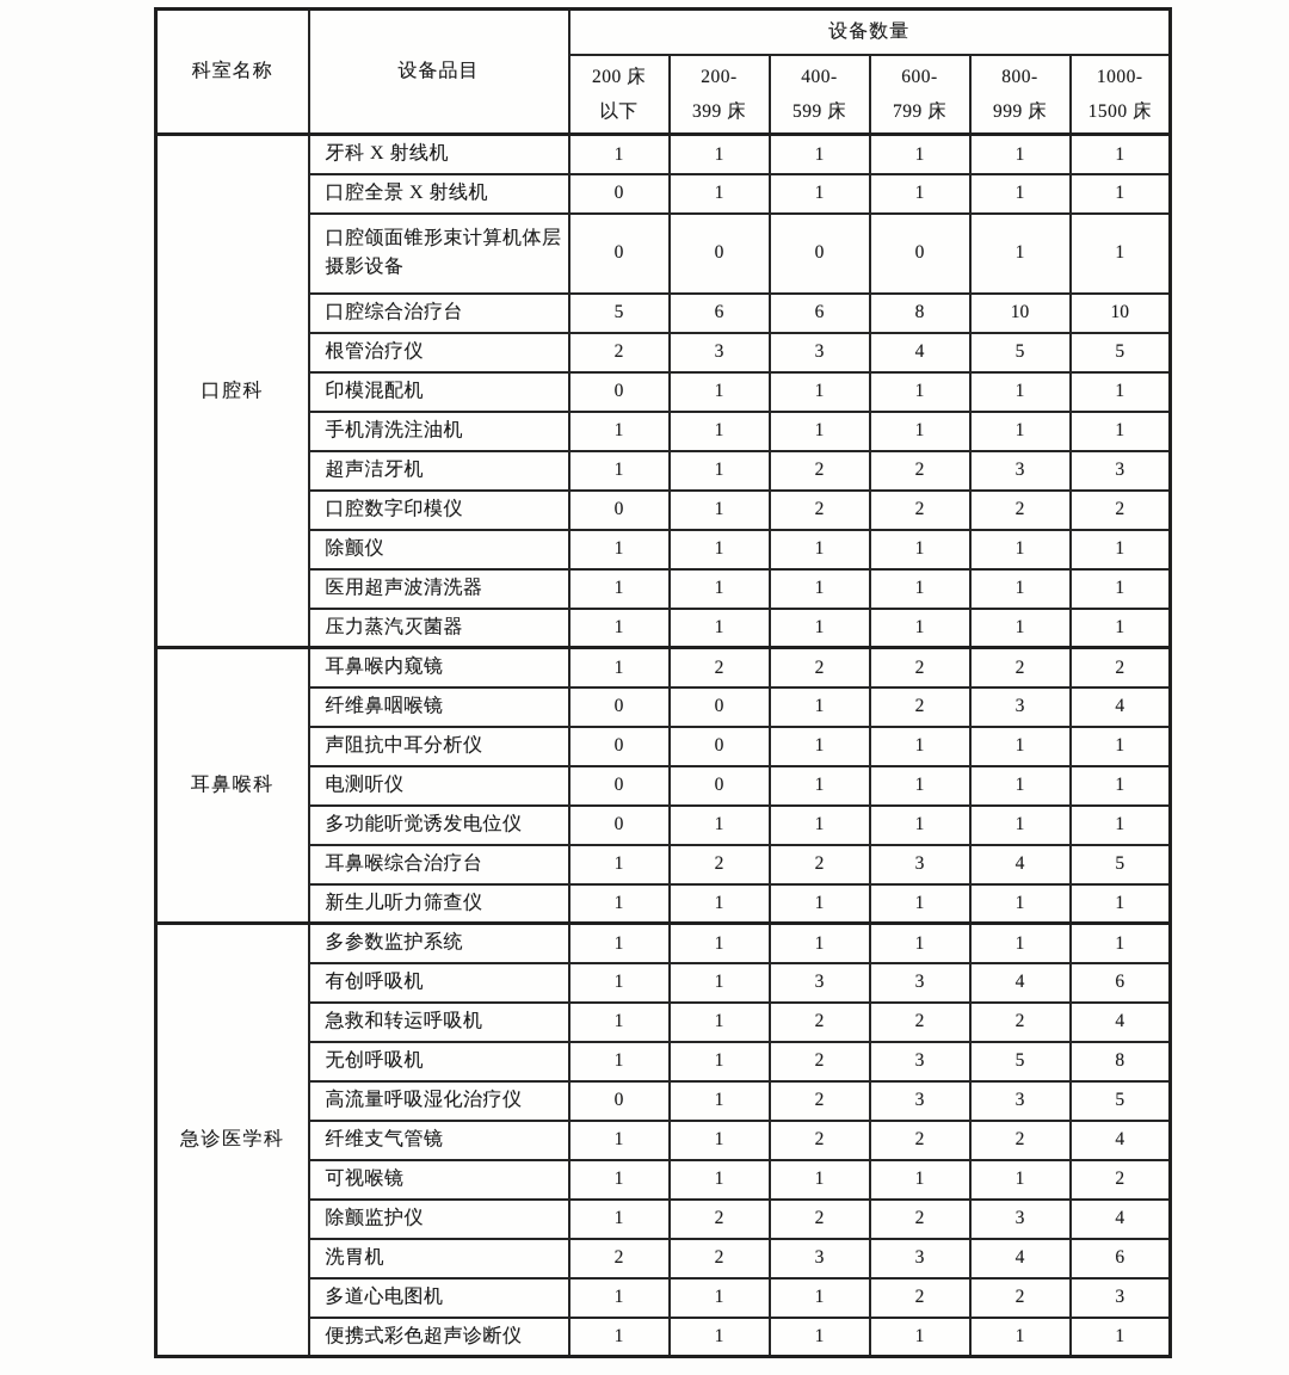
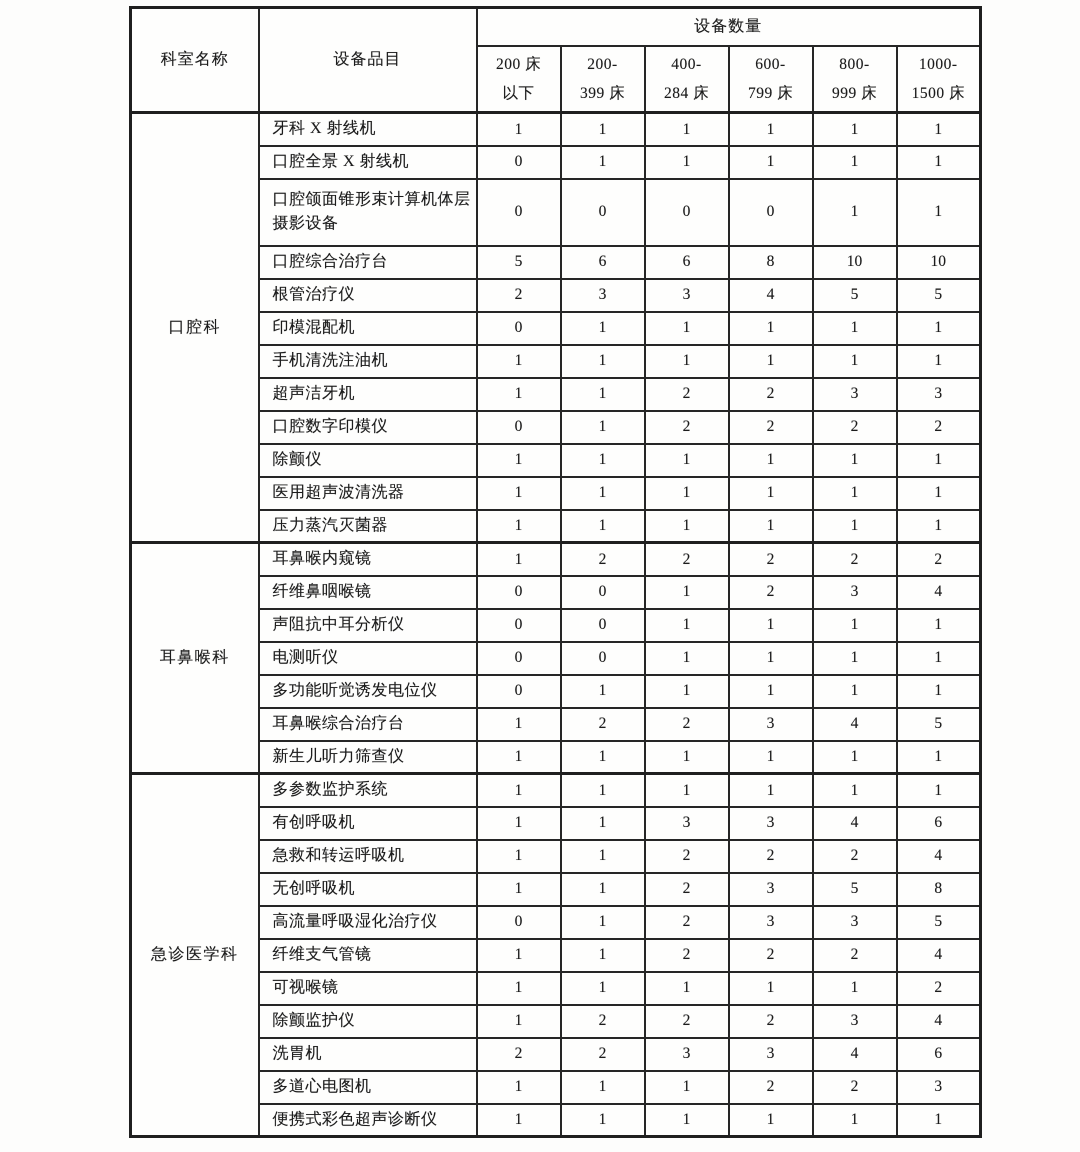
  科室名称	设备品目	设备数量
- 200 床以下	200-399 床	400-599 床	600-799 床	800-999 床	1000-1500 床
+ 200 床以下	200-399 床	400-284 床	600-799 床	800-999 床	1000-1500 床
  口腔科	牙科 X 射线机	1	1	1	1	1	1
  口腔全景 X 射线机	0	1	1	1	1	1
  口腔颌面锥形束计算机体层摄影设备	0	0	0	0	1	1
  口腔综合治疗台	5	6	6	8	10	10
  根管治疗仪	2	3	3	4	5	5
  印模混配机	0	1	1	1	1	1
  手机清洗注油机	1	1	1	1	1	1
  超声洁牙机	1	1	2	2	3	3
  口腔数字印模仪	0	1	2	2	2	2
  除颤仪	1	1	1	1	1	1
  医用超声波清洗器	1	1	1	1	1	1
  压力蒸汽灭菌器	1	1	1	1	1	1
  耳鼻喉科	耳鼻喉内窥镜	1	2	2	2	2	2
  纤维鼻咽喉镜	0	0	1	2	3	4
  声阻抗中耳分析仪	0	0	1	1	1	1
  电测听仪	0	0	1	1	1	1
  多功能听觉诱发电位仪	0	1	1	1	1	1
  耳鼻喉综合治疗台	1	2	2	3	4	5
  新生儿听力筛查仪	1	1	1	1	1	1
  急诊医学科	多参数监护系统	1	1	1	1	1	1
  有创呼吸机	1	1	3	3	4	6
  急救和转运呼吸机	1	1	2	2	2	4
  无创呼吸机	1	1	2	3	5	8
  高流量呼吸湿化治疗仪	0	1	2	3	3	5
  纤维支气管镜	1	1	2	2	2	4
  可视喉镜	1	1	1	1	1	2
  除颤监护仪	1	2	2	2	3	4
  洗胃机	2	2	3	3	4	6
  多道心电图机	1	1	1	2	2	3
  便携式彩色超声诊断仪	1	1	1	1	1	1
